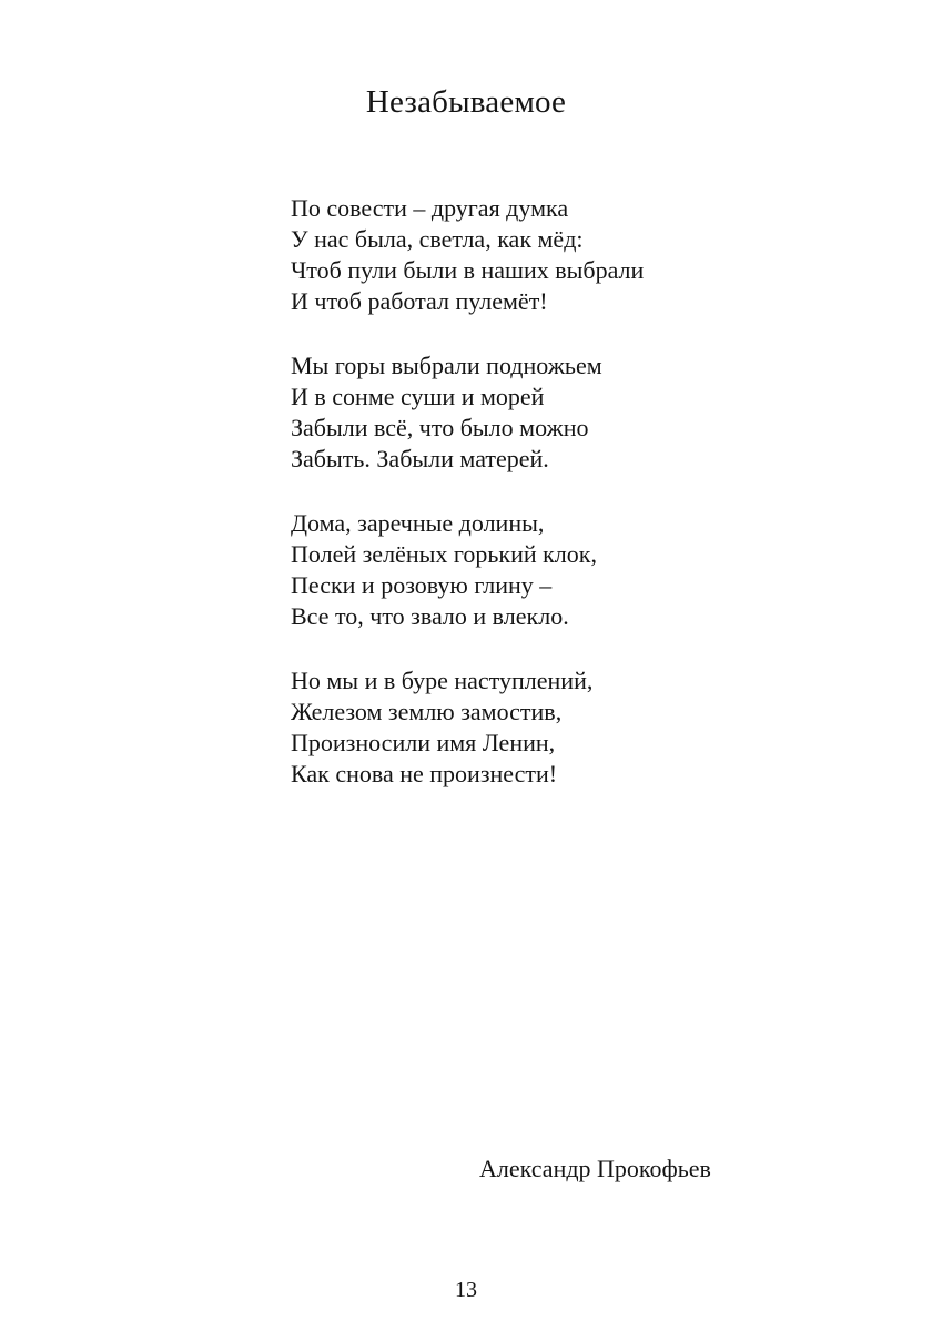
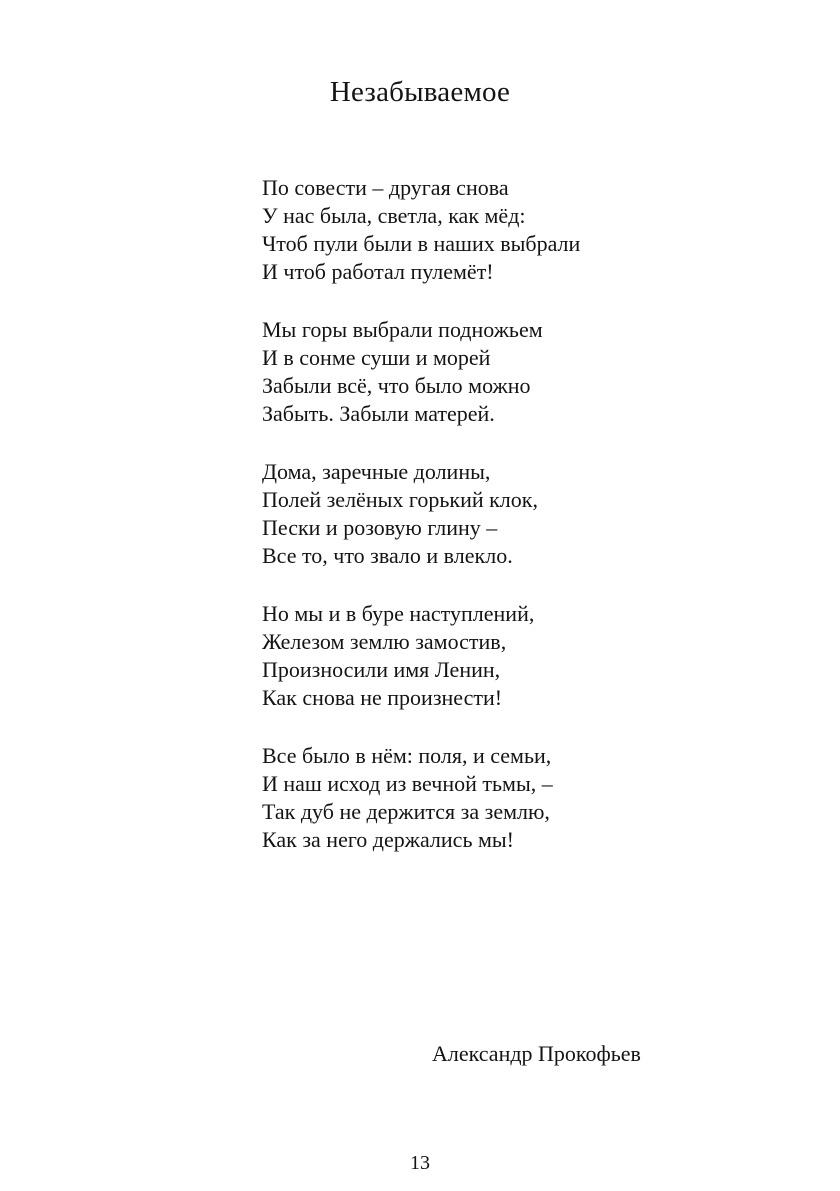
  Незабываемое
- По совести – другая думка
+ По совести – другая снова
  У нас была, светла, как мёд:
  Чтоб пули были в наших выбрали
  И чтоб работал пулемёт!
  Мы горы выбрали подножьем
  И в сонме суши и морей
  Забыли всё, что было можно
  Забыть. Забыли матерей.
  Дома, заречные долины,
  Полей зелёных горький клок,
  Пески и розовую глину –
  Все то, что звало и влекло.
  Но мы и в буре наступлений,
  Железом землю замостив,
  Произносили имя Ленин,
  Как снова не произнести!
+ Все было в нём: поля, и семьи,
+ И наш исход из вечной тьмы, –
+ Так дуб не держится за землю,
+ Как за него держались мы!
  Александр Прокофьев
  13
